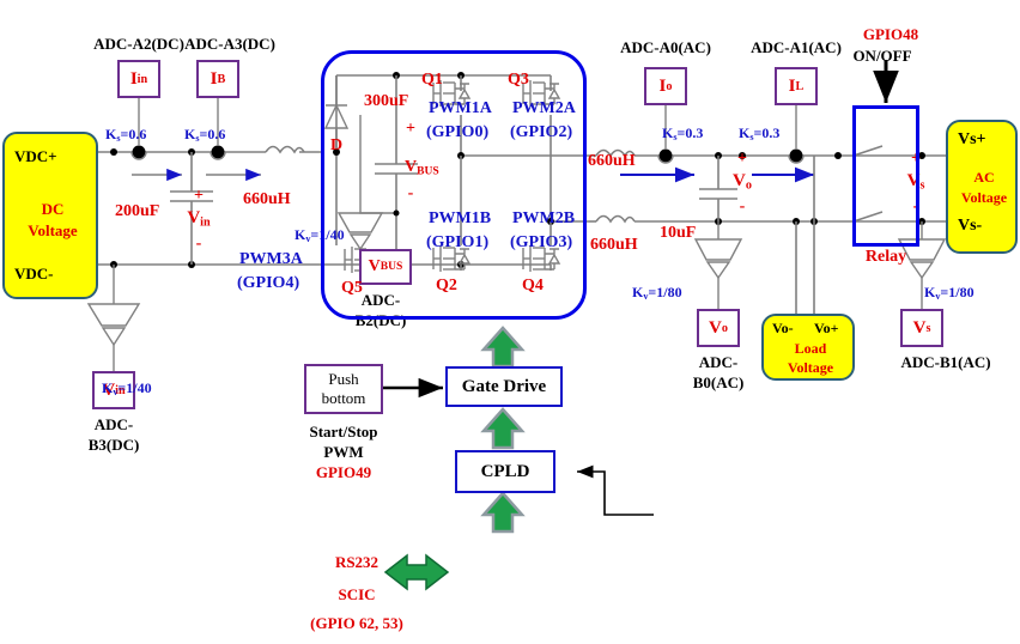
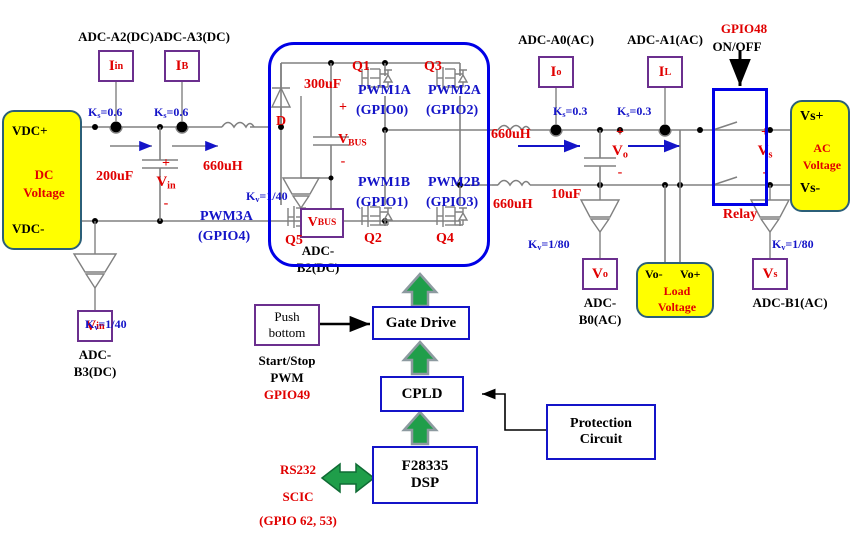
  VDC+
  DC
  Voltage
  VDC-
  Vs+
  AC
  Voltage
  Vs-
  Vo-
  Vo+
  Load
  Voltage
  I
  in
  ADC-A2(DC)
  I
  B
  ADC-A3(DC)
  V
  in
  ADC-
  B3(DC)
  V
  BUS
  ADC-
  B2(DC)
  I
  o
  ADC-A0(AC)
  I
  L
  ADC-A1(AC)
  V
  o
  ADC-
  B0(AC)
  V
  s
  ADC-B1(AC)
  Ks=0.6
  Ks=0.6
  Kv=1/40
  Kv=1/40
  Ks=0.3
  Ks=0.3
  Kv=1/80
  Kv=1/80
  200uF
  660uH
  300uF
  D
  660uH
  660uH
  10uF
  +
  Vin
  -
  +
  VBUS
  -
  +
  Vo
  -
  +
  Vs
  -
  Q1
  PWM1A
  (GPIO0)
  Q3
  PWM2A
  (GPIO2)
  PWM1B
  (GPIO1)
  Q2
  PWM2B
  (GPIO3)
  Q4
  PWM3A
  (GPIO4)
  Q5
  Relay
  GPIO48
  ON/OFF
  Push
  bottom
  Start/Stop
  PWM
  GPIO49
  Gate Drive
  CPLD
+ F28335
+ DSP
+ Protection
+ Circuit
  RS232
  SCIC
  (GPIO 62, 53)
